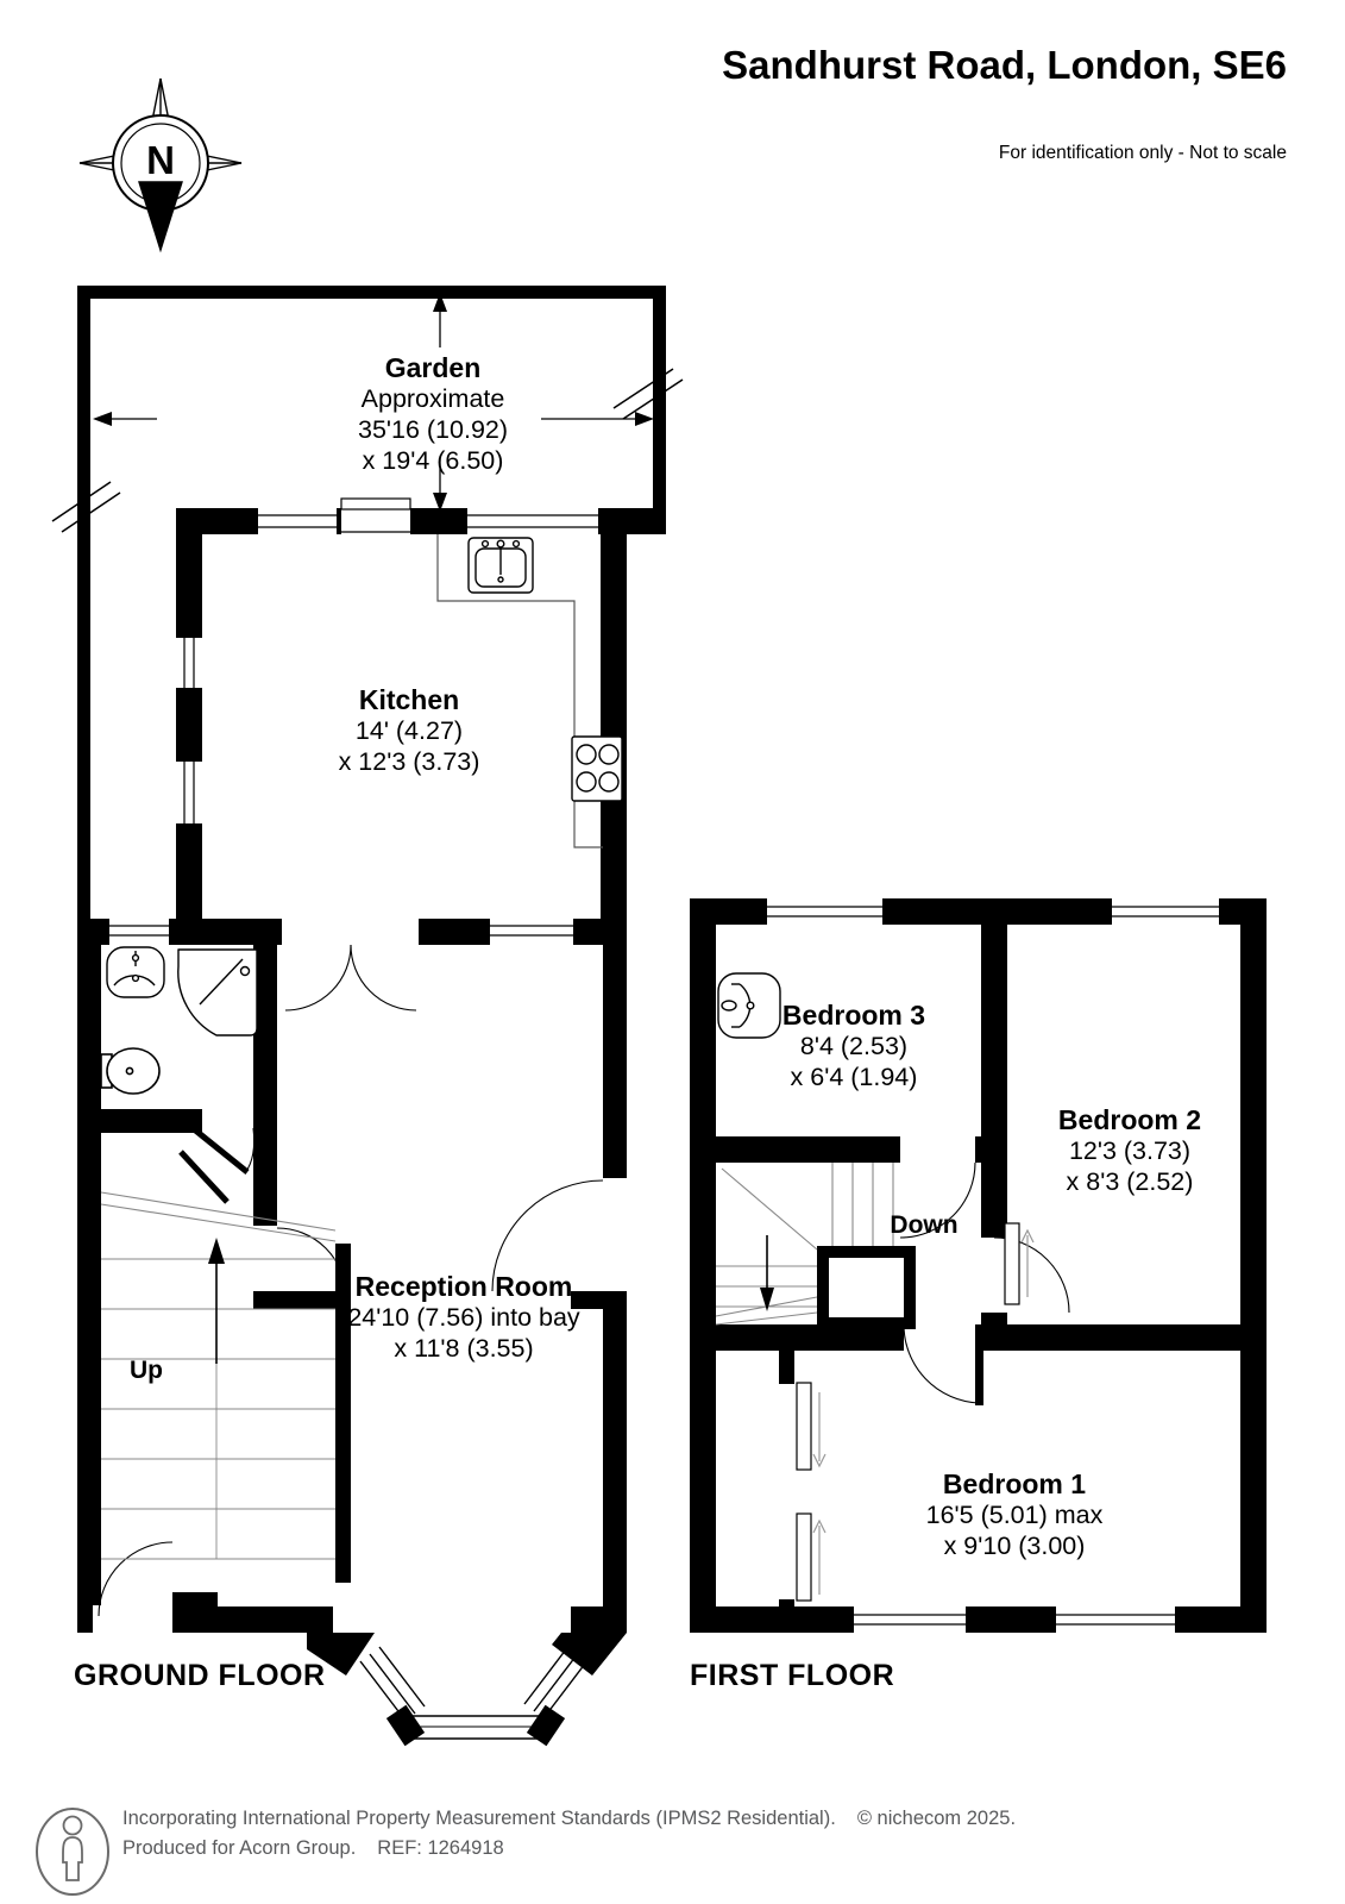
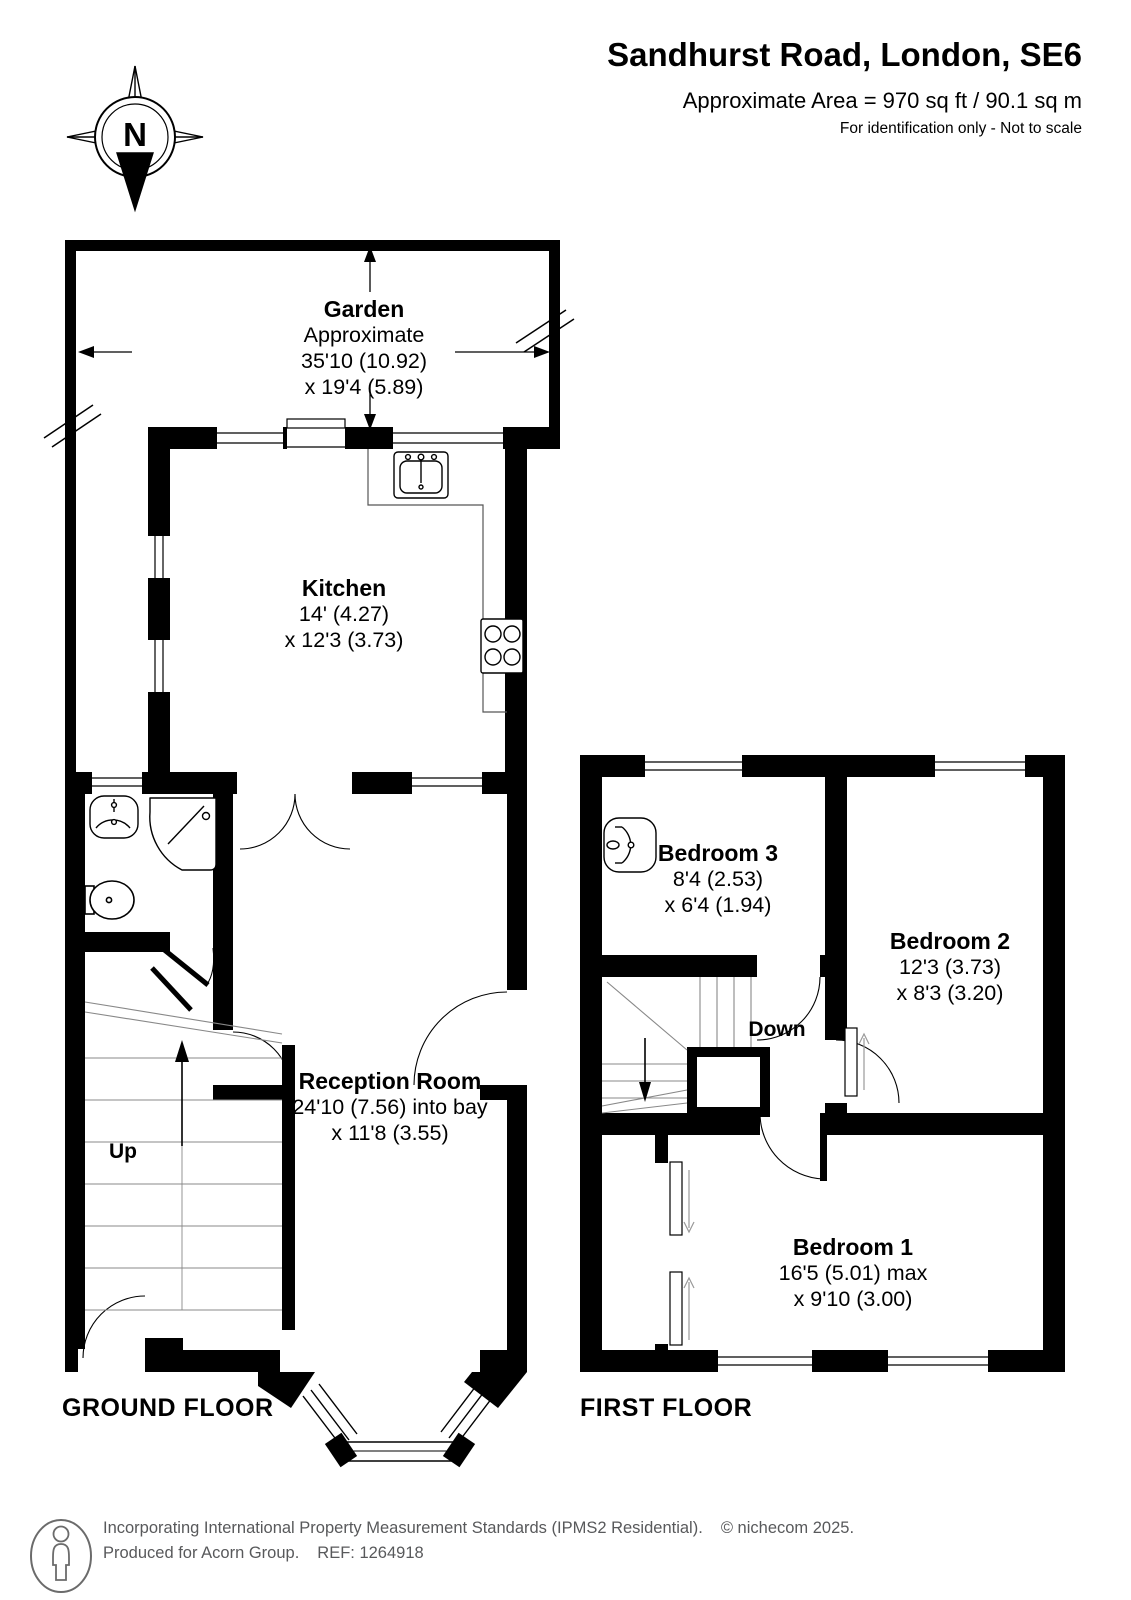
  Sandhurst Road, London, SE6
+ Approximate Area = 970 sq ft / 90.1 sq m
  For identification only - Not to scale
  N
  Garden
  Approximate
- 35'16 (10.92)
+ 35'10 (10.92)
- x 19'4 (6.50)
+ x 19'4 (5.89)
  Kitchen
  14' (4.27)
  x 12'3 (3.73)
  Reception Room
  24'10 (7.56) into bay
  x 11'8 (3.55)
  Bedroom 3
  8'4 (2.53)
  x 6'4 (1.94)
  Bedroom 2
  12'3 (3.73)
- x 8'3 (2.52)
+ x 8'3 (3.20)
  Bedroom 1
  16'5 (5.01) max
  x 9'10 (3.00)
  Up
  Down
  GROUND FLOOR
  FIRST FLOOR
  Incorporating International Property Measurement Standards (IPMS2 Residential). © nichecom 2025.
  Produced for Acorn Group. REF: 1264918
